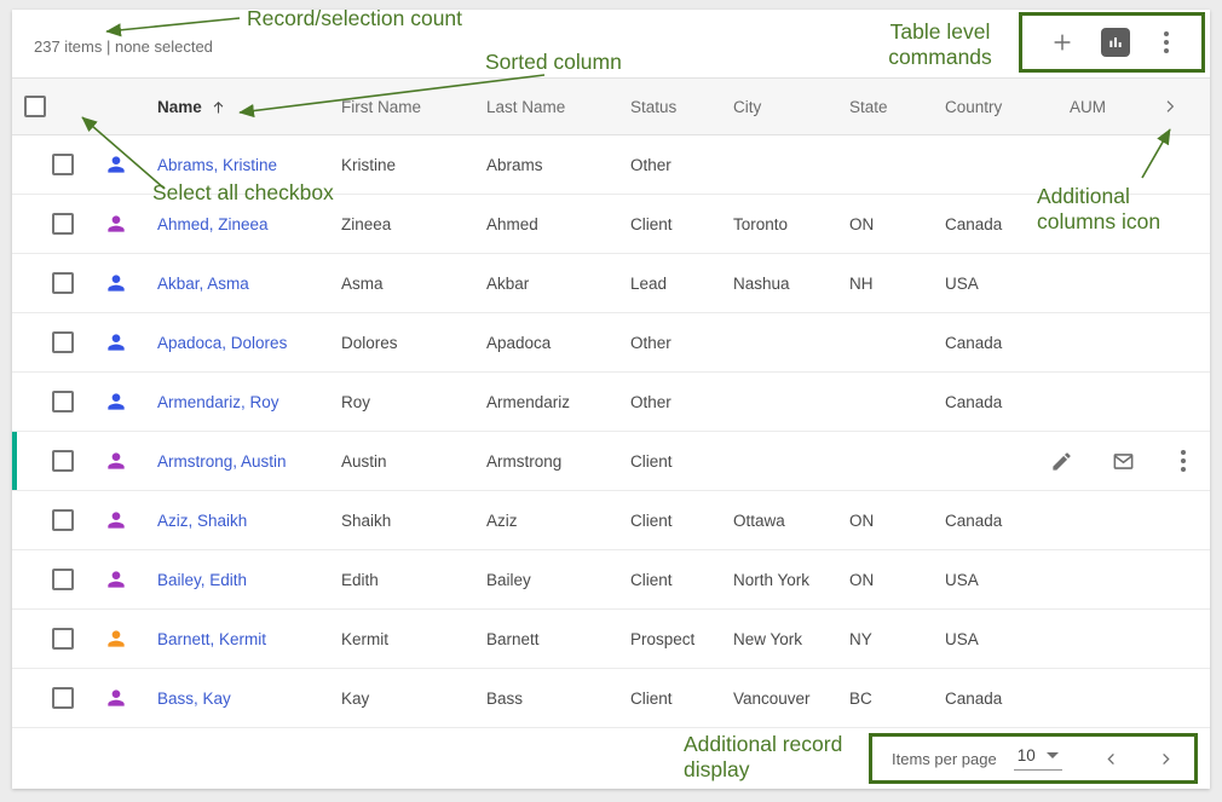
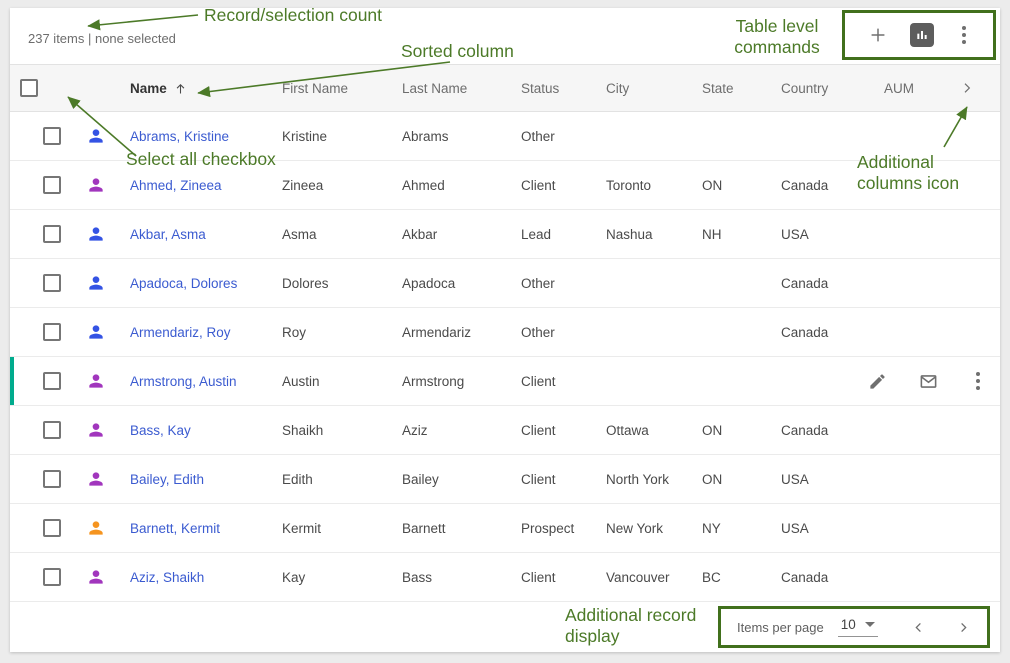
  237 items | none selected
  Name
  First Name
  Last Name
  Status
  City
  State
  Country
  AUM
  Abrams, Kristine
  Kristine
  Abrams
  Other
  Ahmed, Zineea
  Zineea
  Ahmed
  Client
  Toronto
  ON
  Canada
  Akbar, Asma
  Asma
  Akbar
  Lead
  Nashua
  NH
  USA
  Apadoca, Dolores
  Dolores
  Apadoca
  Other
  Canada
  Armendariz, Roy
  Roy
  Armendariz
  Other
  Canada
  Armstrong, Austin
  Austin
  Armstrong
  Client
- Aziz, Shaikh
+ Bass, Kay
  Shaikh
  Aziz
  Client
  Ottawa
  ON
  Canada
  Bailey, Edith
  Edith
  Bailey
  Client
  North York
  ON
  USA
  Barnett, Kermit
  Kermit
  Barnett
  Prospect
  New York
  NY
  USA
- Bass, Kay
+ Aziz, Shaikh
  Kay
  Bass
  Client
  Vancouver
  BC
  Canada
  Items per page
  10
  Record/selection count
  Sorted column
  Table level
  commands
  Select all checkbox
  Additional
  columns icon
  Additional record
  display
